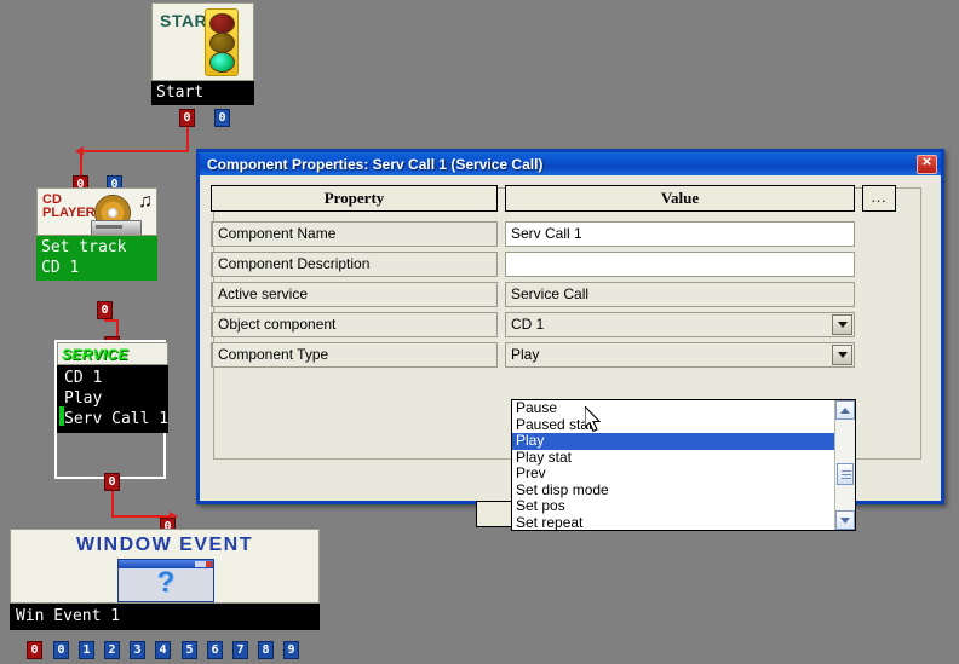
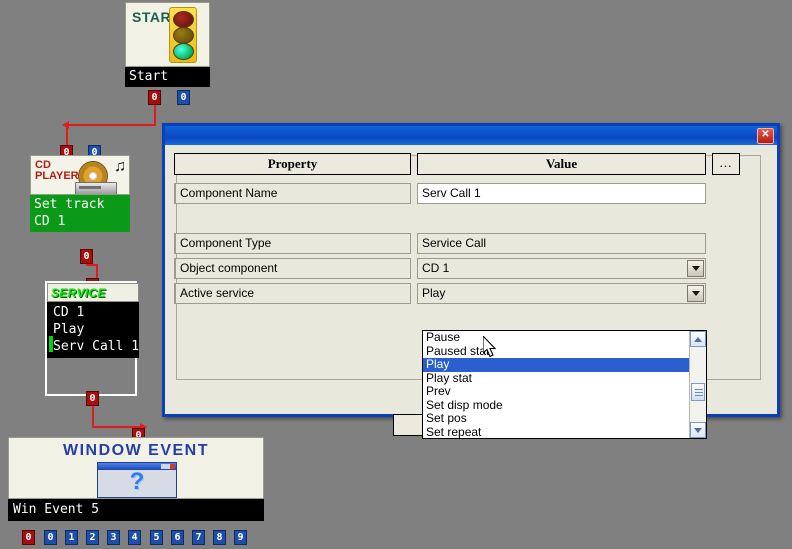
  STAR
  Start
  0
  0
  0
  0
  CD
  PLAYER
  ♫
  Set track
  CD 1
  0
  CD 1 Play Serv Call 1
  0
  0
  WINDOW EVENT
  ?
- Win Event 1
+ Win Event 5
  0
  0
  1
  2
  3
  4
  5
  6
  7
  8
  9
- Component Properties: Serv Call 1 (Service Call)
  ✕
  Property
  Value
  ...
  Component Name
  Serv Call 1
- Component Description
- Active service
+ Component Type
  Service Call
  Object component
  CD 1
- Component Type
+ Active service
  Play
  Pause
  Paused st
  Play
  Play stat
  Prev
  Set disp mode
  Set pos
  Set repeat
